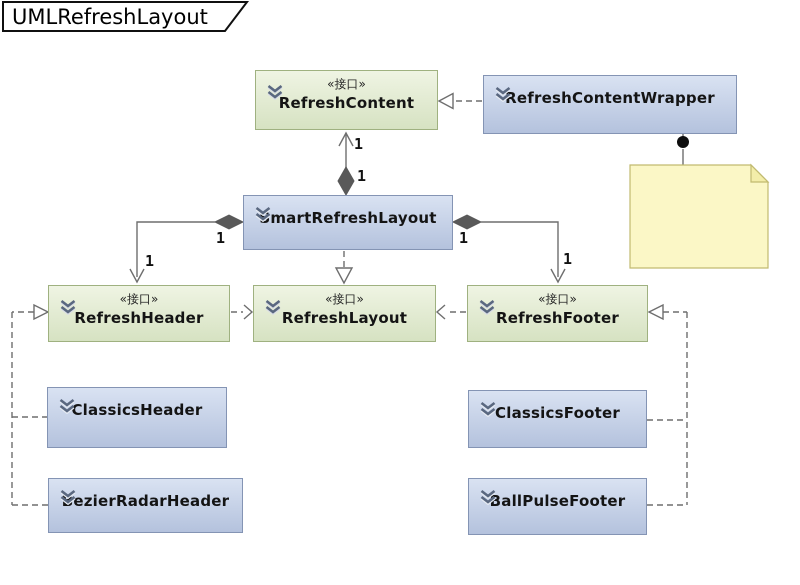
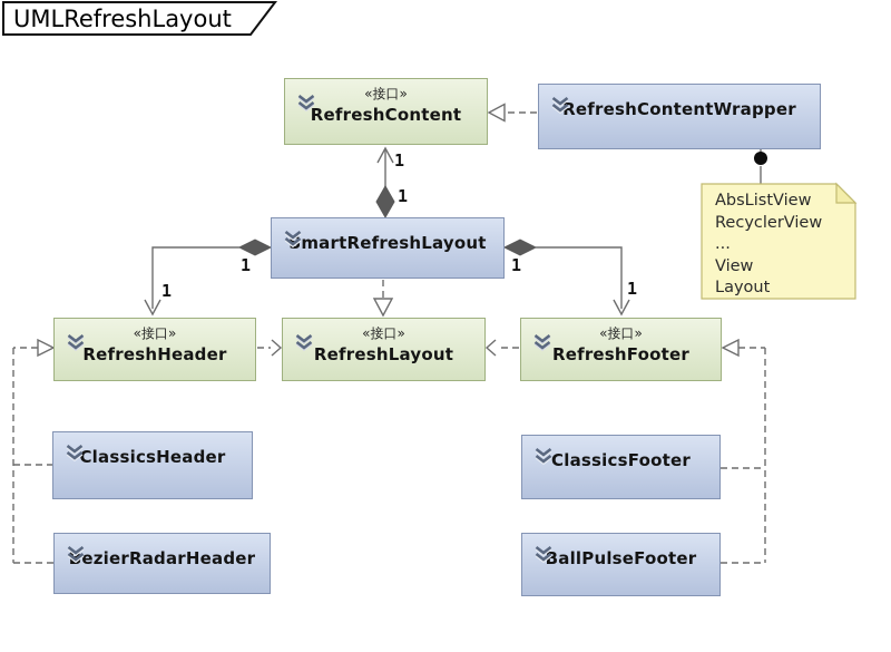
  UMLRefreshLayout
  «接口»
  RefreshContent
  RefreshContentWrapper
  martRefreshLayout
  «接口»
  RefreshHeader
  «接口»
  RefreshLayout
  «接口»
  RefreshFooter
  ClassicsHeader
  ezierRadarHeader
  ClassicsFooter
  BallPulseFooter
+ AbsListView
+ RecyclerView
+ ...
+ View
+ Layout
  1
  1
  1
  1
  1
  1
